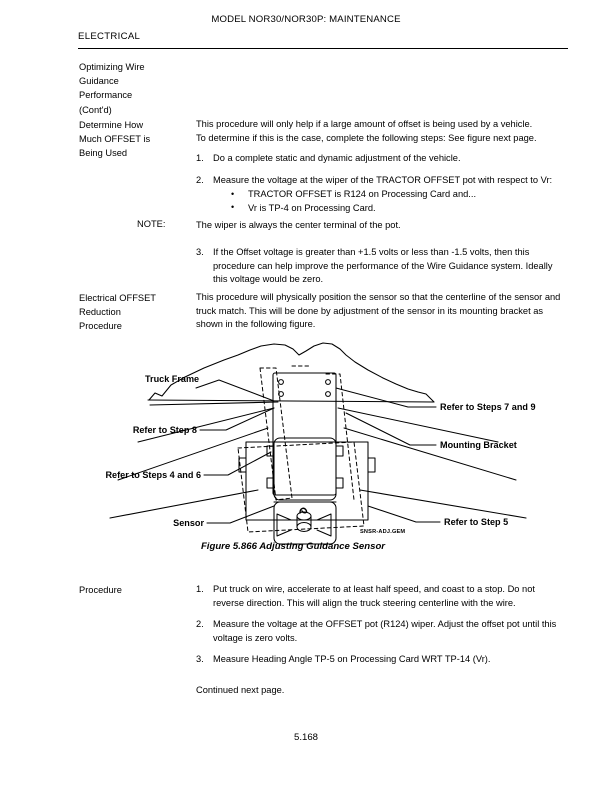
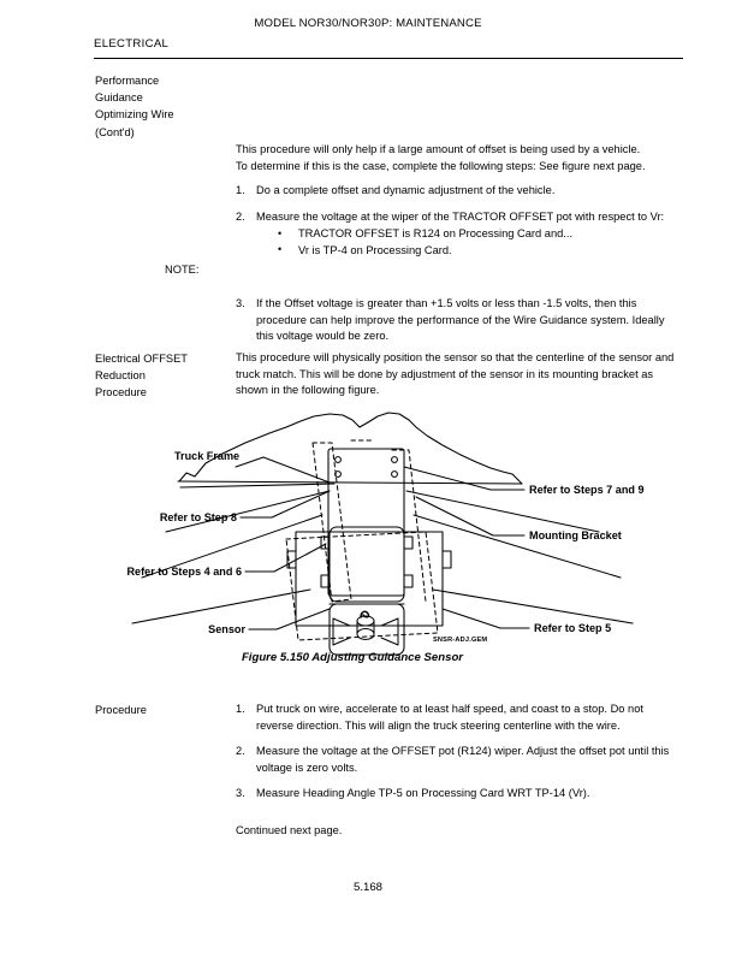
  MODEL NOR30/NOR30P: MAINTENANCE
  ELECTRICAL
- Optimizing Wire
+ Performance
  Guidance
- Performance
+ Optimizing Wire
  (Cont'd)
- Determine How
- Much OFFSET is
- Being Used
  This procedure will only help if a large amount of offset is being used by a vehicle.
  To determine if this is the case, complete the following steps: See figure next page.
  1.
- Do a complete static and dynamic adjustment of the vehicle.
+ Do a complete offset and dynamic adjustment of the vehicle.
  2.
  Measure the voltage at the wiper of the TRACTOR OFFSET pot with respect to Vr:
  •
  TRACTOR OFFSET is R124 on Processing Card and...
  •
  Vr is TP-4 on Processing Card.
  NOTE:
- The wiper is always the center terminal of the pot.
  3.
  If the Offset voltage is greater than +1.5 volts or less than -1.5 volts, then this procedure can help improve the performance of the Wire Guidance system. Ideally this voltage would be zero.
  Electrical OFFSET
  Reduction
  Procedure
  This procedure will physically position the sensor so that the centerline of the sensor and truck match. This will be done by adjustment of the sensor in its mounting bracket as shown in the following figure.
  Truck Frame
  Refer to Step 8
  Refer to Steps 4 and 6
  Sensor
  Refer to Steps 7 and 9
  Mounting Bracket
  Refer to Step 5
- Figure 5.866 Adjusting Guidance Sensor
+ Figure 5.150 Adjusting Guidance Sensor
  Procedure
  1.
  Put truck on wire, accelerate to at least half speed, and coast to a stop. Do not reverse direction. This will align the truck steering centerline with the wire.
  2.
  Measure the voltage at the OFFSET pot (R124) wiper. Adjust the offset pot until this voltage is zero volts.
  3.
  Measure Heading Angle TP-5 on Processing Card WRT TP-14 (Vr).
  Continued next page.
  5.168
